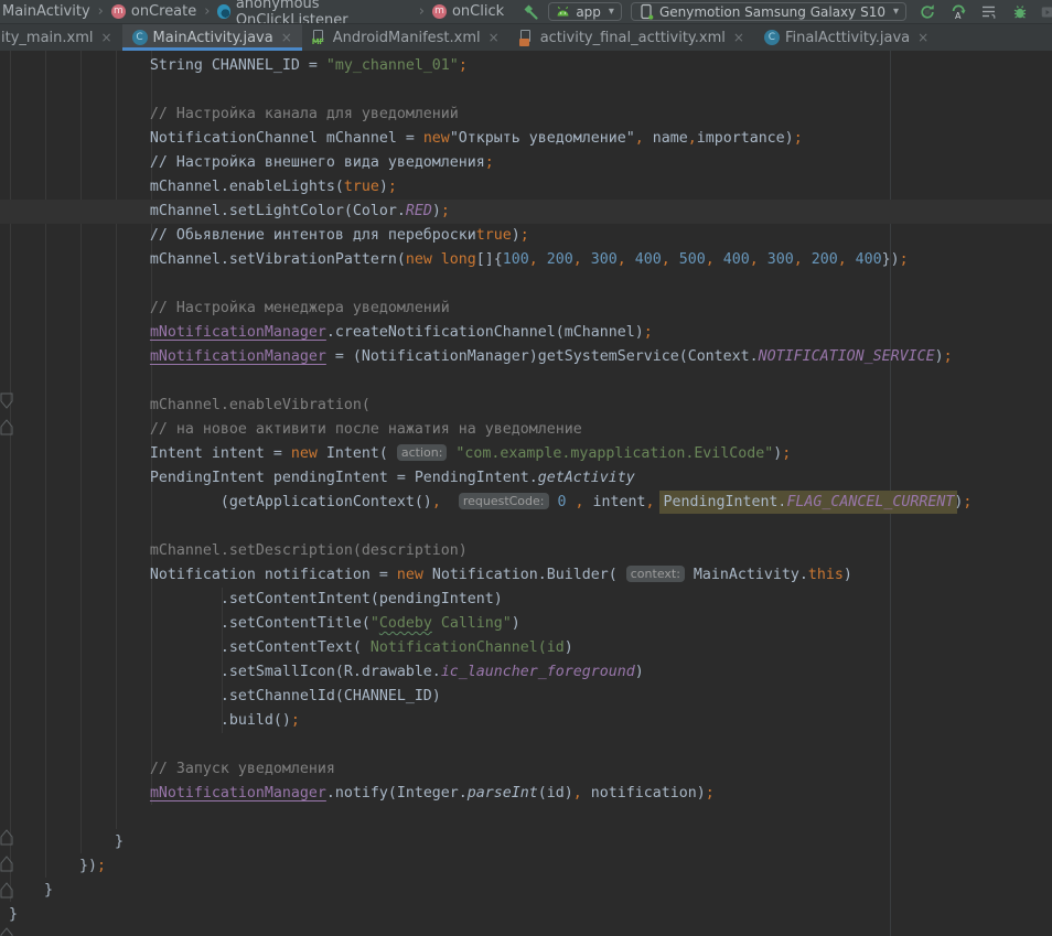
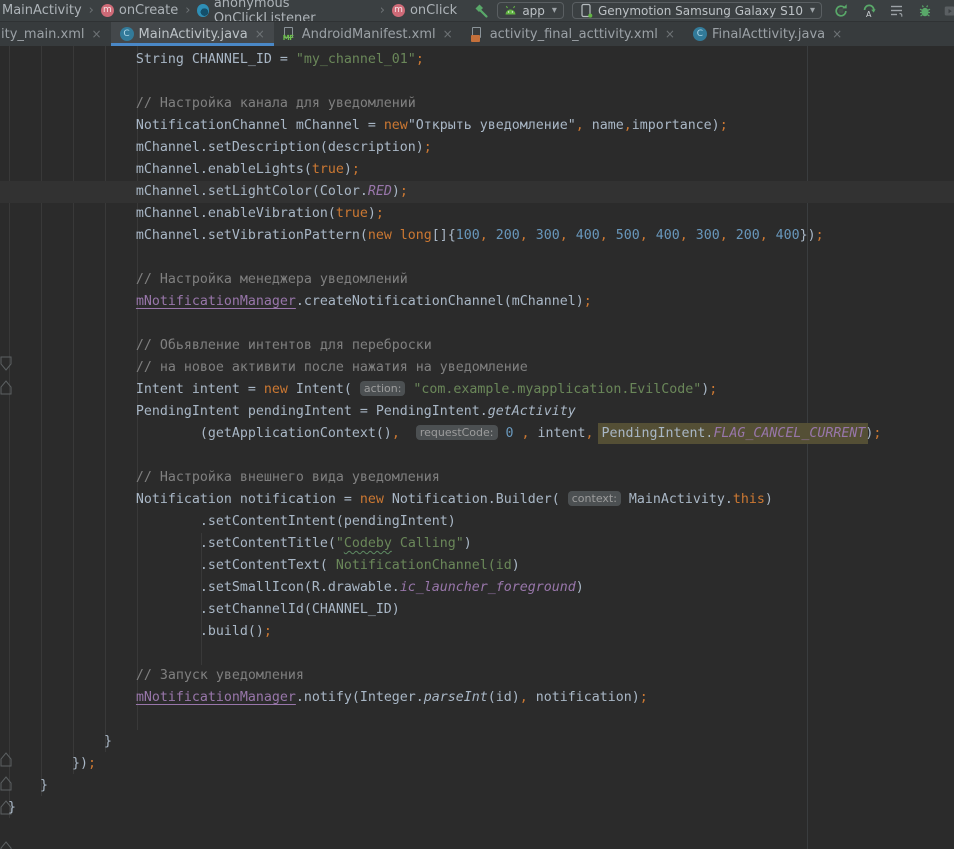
  MainActivity
  ›
  m
  onCreate
  ›
  anonymous OnClickListener
  ›
  m
  onClick
  app
  ▾
  Genymotion Samsung Galaxy S10
  ▾
  A
  ity_main.xml
  ×
  C
  MainActivity.java
  ×
  MF
  AndroidManifest.xml
  ×
  activity_final_acttivity.xml
  ×
  C
  FinalActtivity.java
  ×
  String CHANNEL_ID = "my_channel_01";
  // Настройка канала для уведомлений
  NotificationChannel mChannel = new"Открыть уведомление", name,importance);
- // Настройка внешнего вида уведомления;
+ mChannel.setDescription(description);
  mChannel.enableLights(true);
  mChannel.setLightColor(Color.RED);
- // Обьявление интентов для переброскиtrue);
+ mChannel.enableVibration(true);
  mChannel.setVibrationPattern(new long[]{100, 200, 300, 400, 500, 400, 300, 200, 400});
  // Настройка менеджера уведомлений
  mNotificationManager.createNotificationChannel(mChannel);
- mNotificationManager = (NotificationManager)getSystemService(Context.NOTIFICATION_SERVICE);
- mChannel.enableVibration(
+ // Обьявление интентов для переброски
  // на новое активити после нажатия на уведомление
  Intent intent = new Intent( action: "com.example.myapplication.EvilCode");
  PendingIntent pendingIntent = PendingIntent.getActivity
  (getApplicationContext(), requestCode: 0 , intent, PendingIntent.FLAG_CANCEL_CURRENT);
- mChannel.setDescription(description)
+ // Настройка внешнего вида уведомления
  Notification notification = new Notification.Builder( context: MainActivity.this)
  .setContentIntent(pendingIntent)
  .setContentTitle("Codeby Calling")
  .setContentText( NotificationChannel(id)
  .setSmallIcon(R.drawable.ic_launcher_foreground)
  .setChannelId(CHANNEL_ID)
  .build();
  // Запуск уведомления
  mNotificationManager.notify(Integer.parseInt(id), notification);
  }
  });
  }
  }
